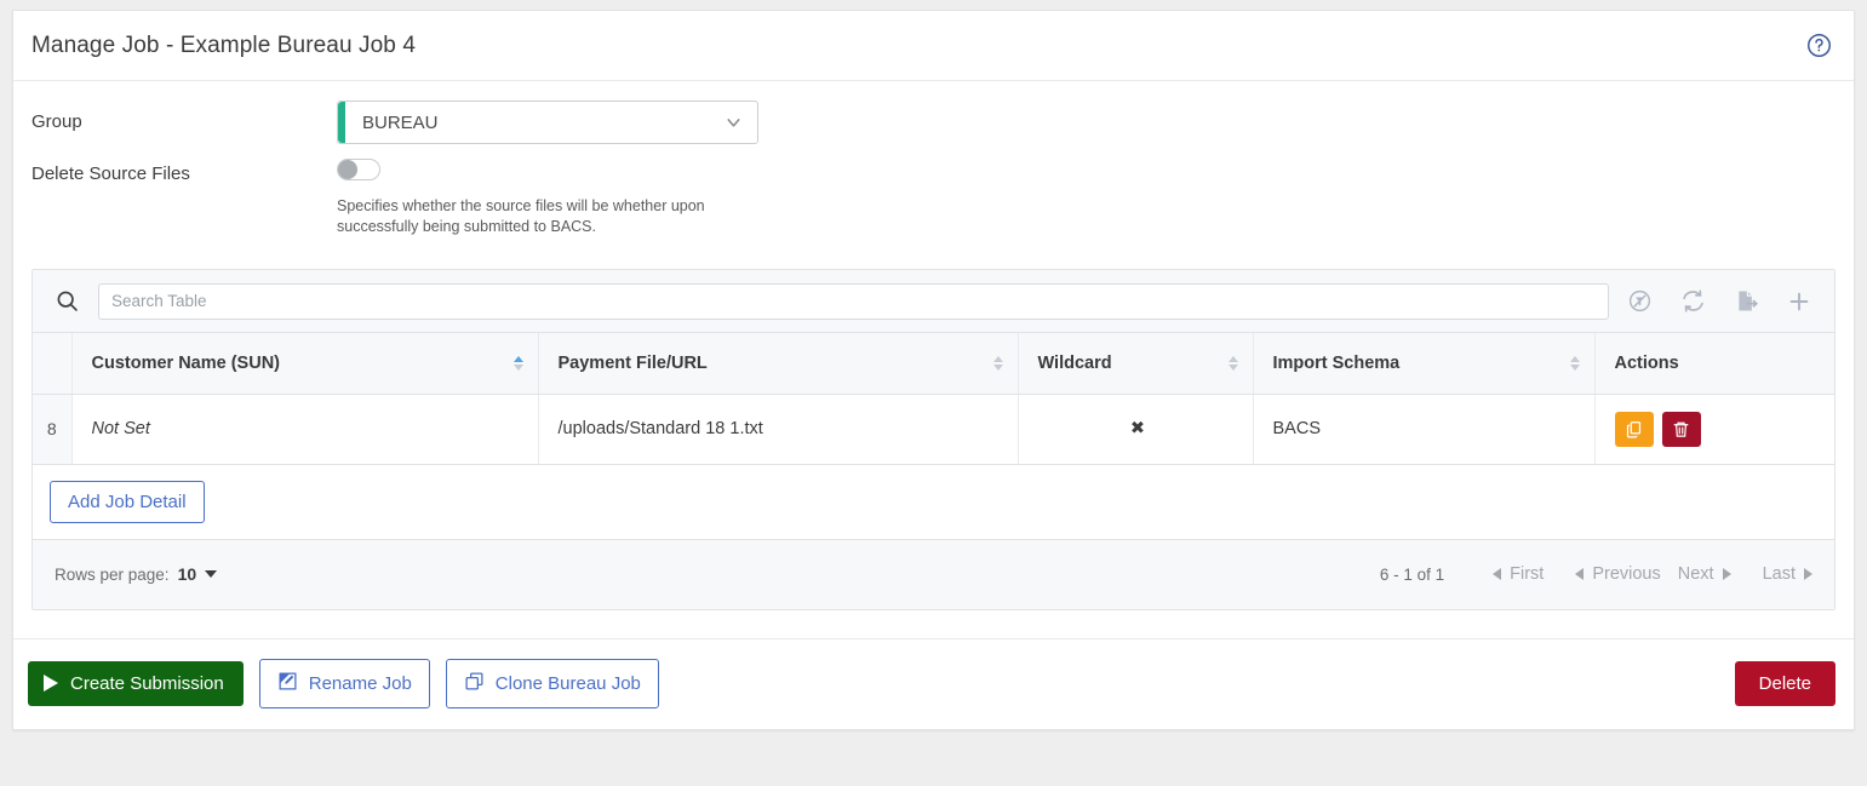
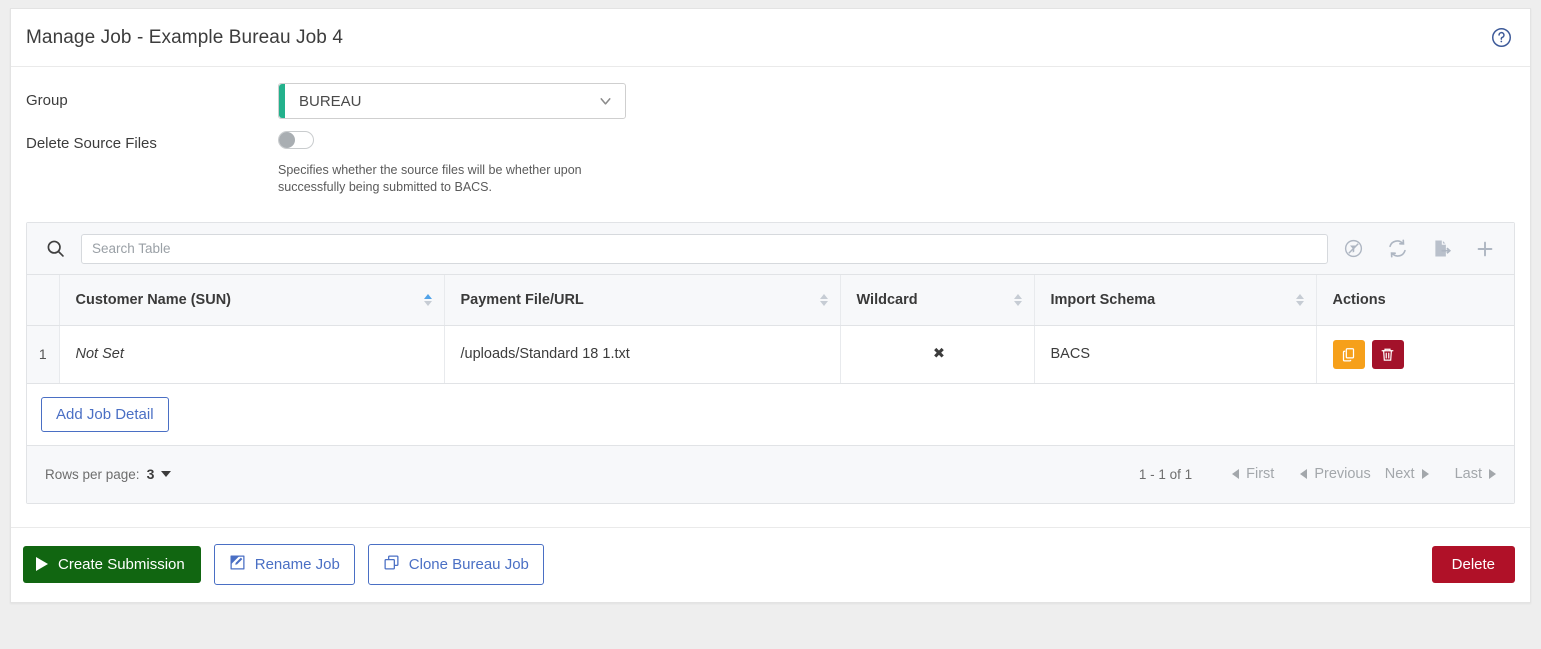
  Manage Job - Example Bureau Job 4
  Group
  BUREAU
  Delete Source Files
  Specifies whether the source files will be whether upon successfully being submitted to BACS.
  Search Table
  	Customer Name (SUN)	Payment File/URL	Wildcard	Import Schema	Actions
- 8	Not Set	/uploads/Standard 18 1.txt	✖	BACS
+ 1	Not Set	/uploads/Standard 18 1.txt	✖	BACS
  Add Job Detail
  Rows per page:
- 10
+ 3
- 6 - 1 of 1
+ 1 - 1 of 1
  First
  Previous
  Next
  Last
  Create Submission
  Rename Job
  Clone Bureau Job
  Delete
